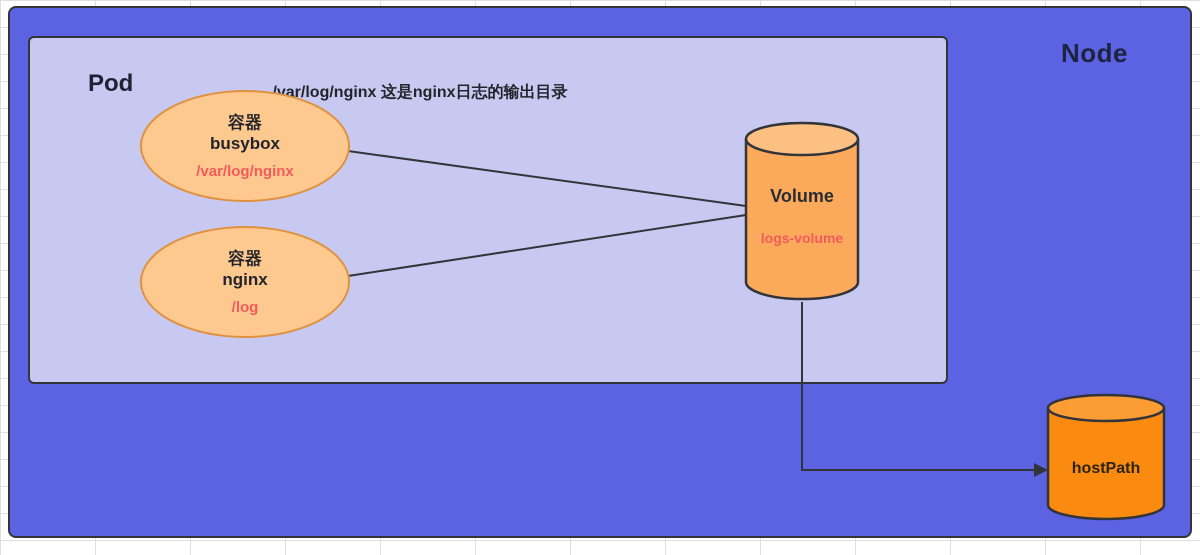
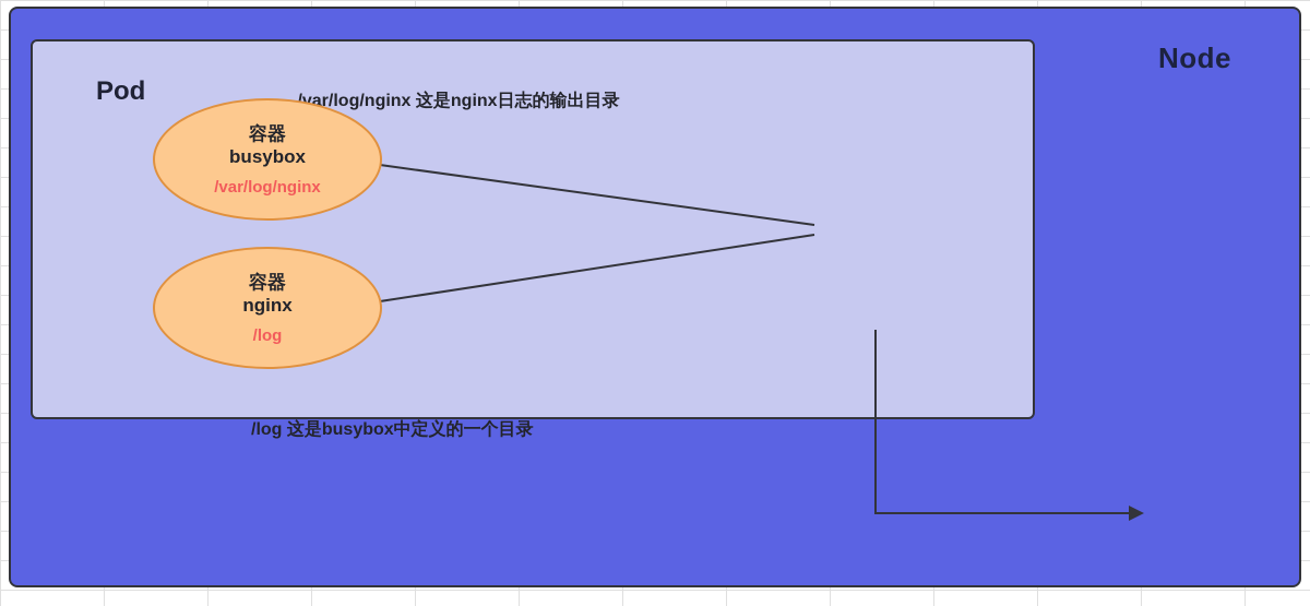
  Node
  Pod
  ar/log/nginx 这是nginx日志的输出目录
+ /log 这是busybox中定义的一个目录
  容器
  busybox
  /var/log/nginx
  容器
  nginx
  /log
- Volume
- logs-volume
- hostPath
